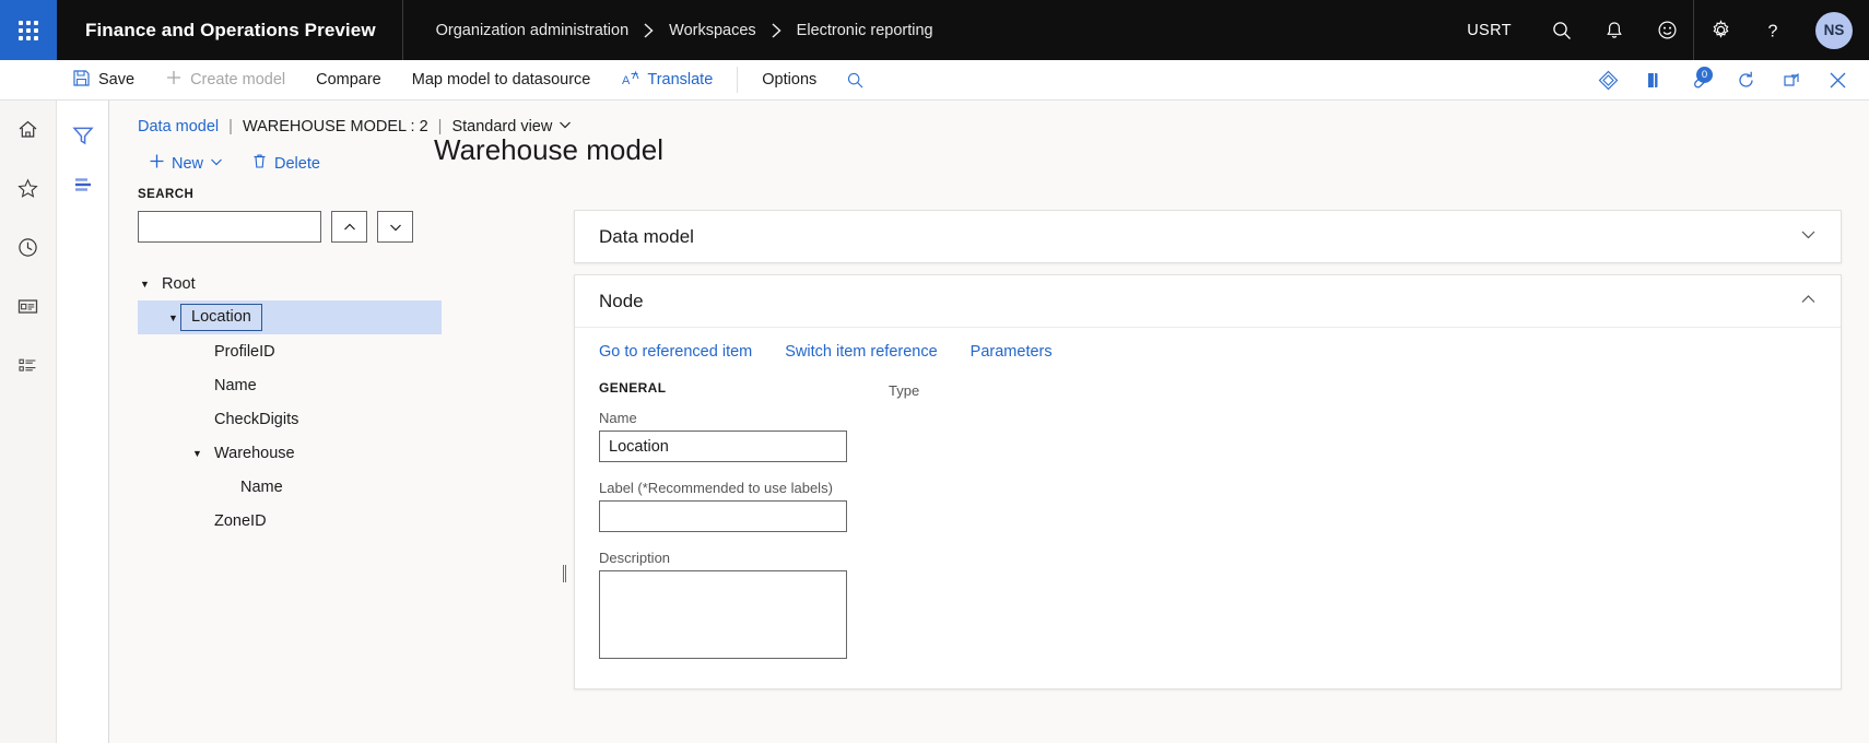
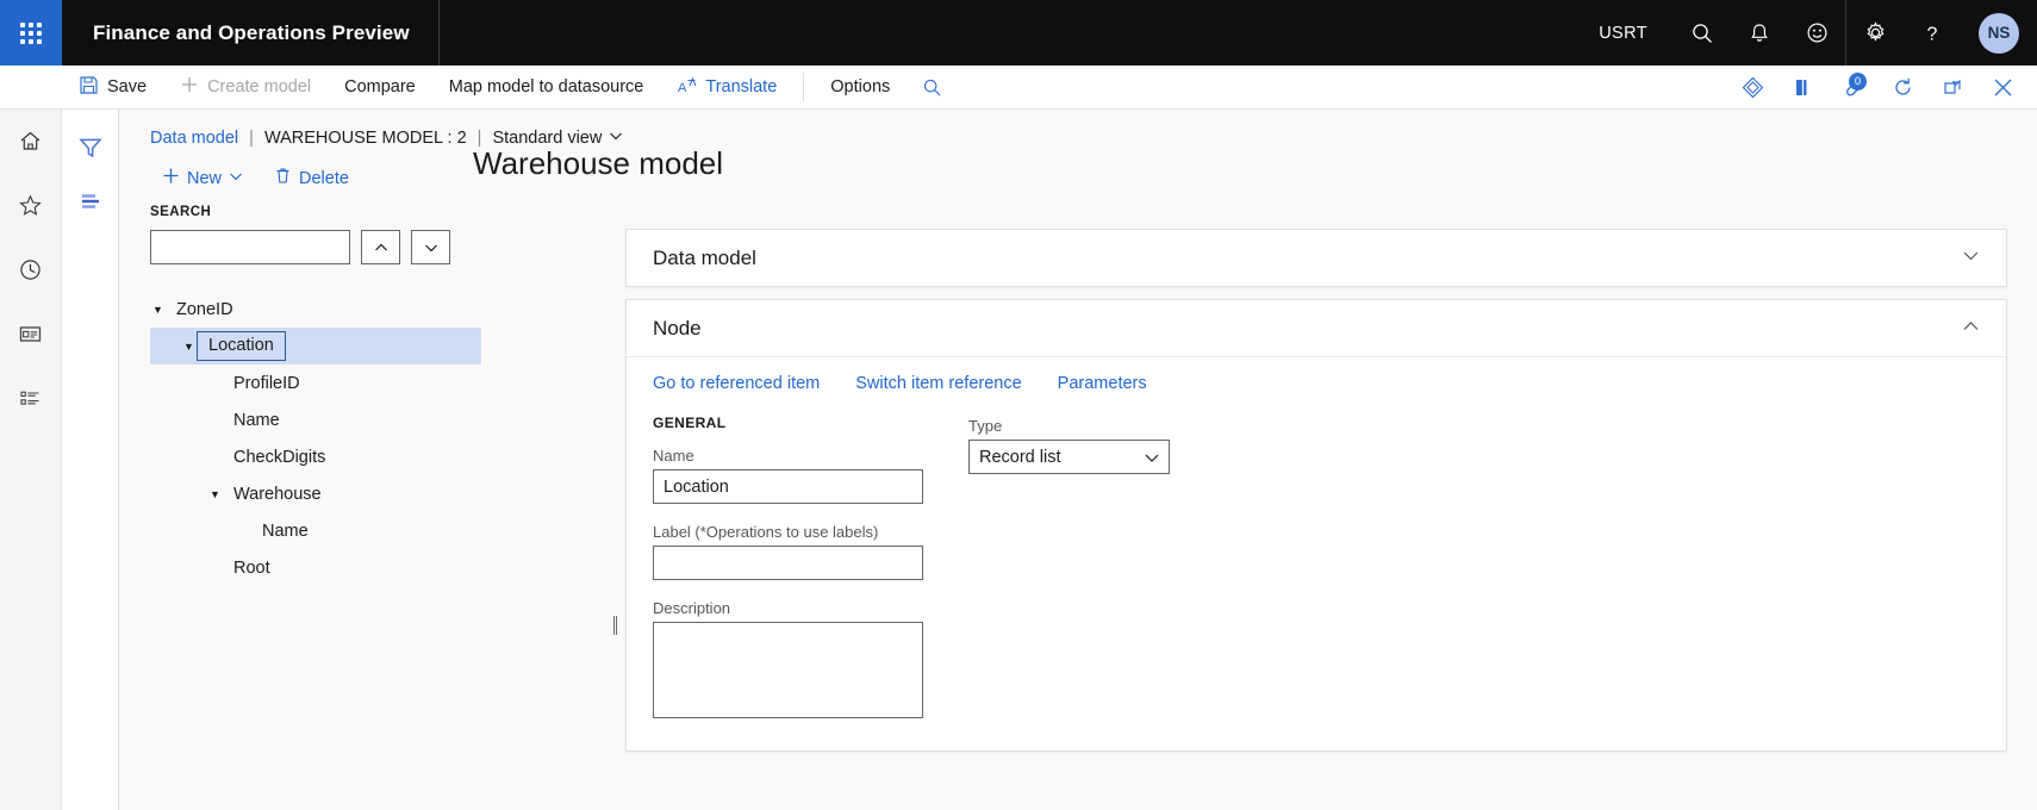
  Finance and Operations Preview
- Organization administration
- Workspaces
- Electronic reporting
  USRT
  ?
  NS
  Save
  Create model
  Compare
  Map model to datasource
  A
  Translate
  Options
  0
  Data model
  |
  WAREHOUSE MODEL : 2
  |
  Standard view
  New
  Delete
  Warehouse model
  SEARCH
  ▼
- Root
+ ZoneID
  ▼
  Location
  ProfileID
  Name
  CheckDigits
  ▼
  Warehouse
  Name
- ZoneID
+ Root
  Data model
  Node
  Go to referenced item
  Switch item reference
  Parameters
  GENERAL
  Name
  Location
- Label (*Recommended to use labels)
+ Label (*Operations to use labels)
  Description
  Type
+ Record list
